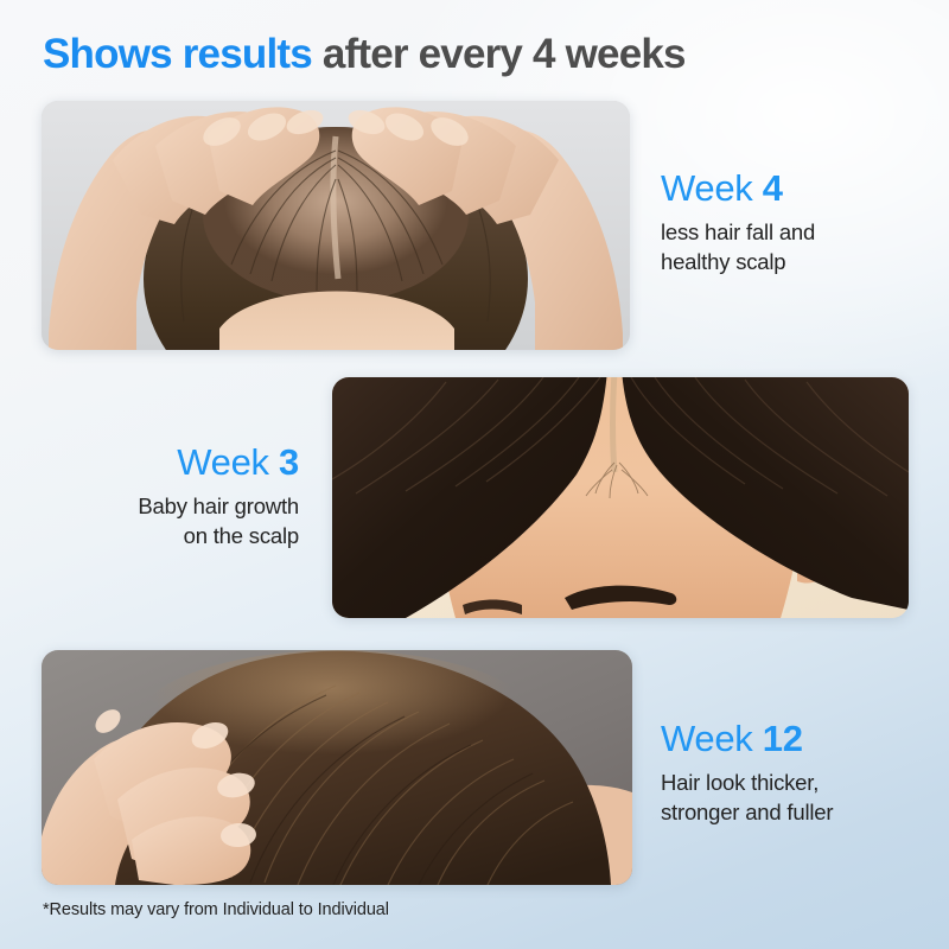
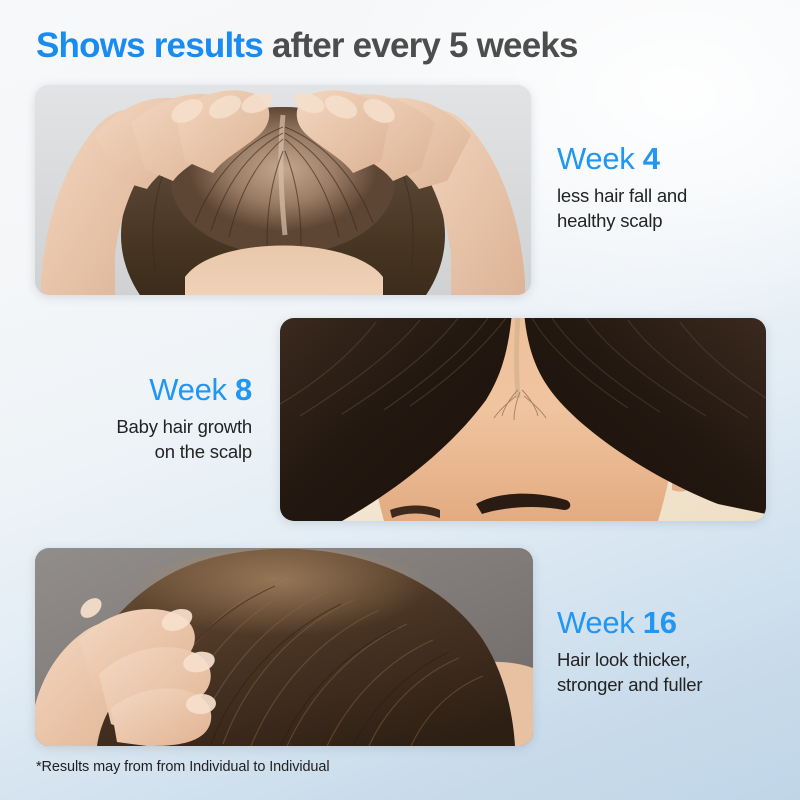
- Shows results after every 4 weeks
+ Shows results after every 5 weeks
  Week 4
  less hair fall and
  healthy scalp
- Week 3
+ Week 8
  Baby hair growth
  on the scalp
- Week 12
+ Week 16
  Hair look thicker,
  stronger and fuller
- *Results may vary from Individual to Individual
+ *Results may from from Individual to Individual
